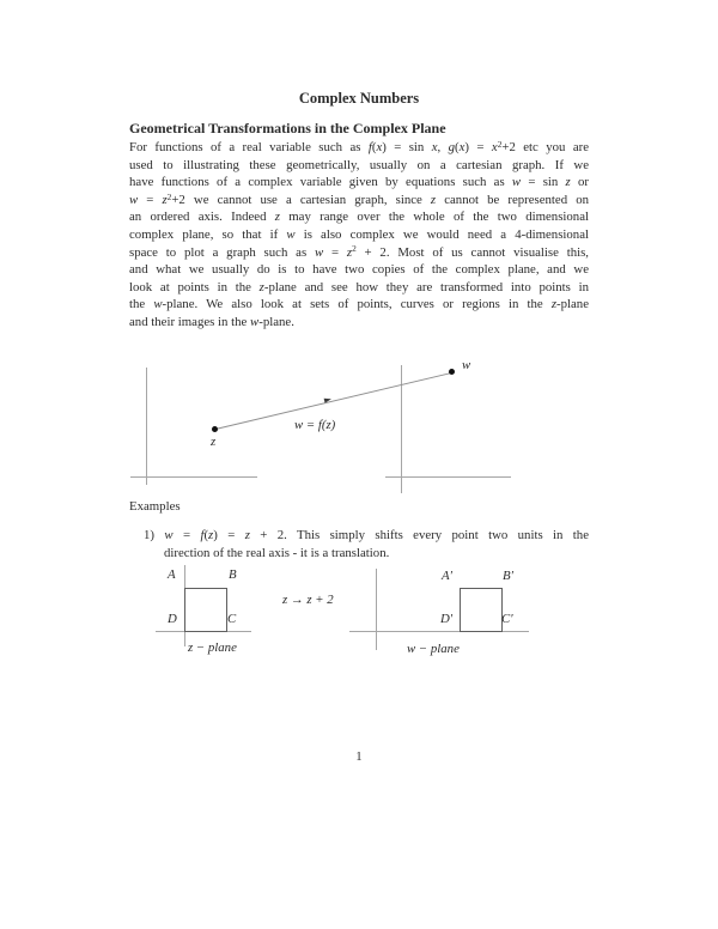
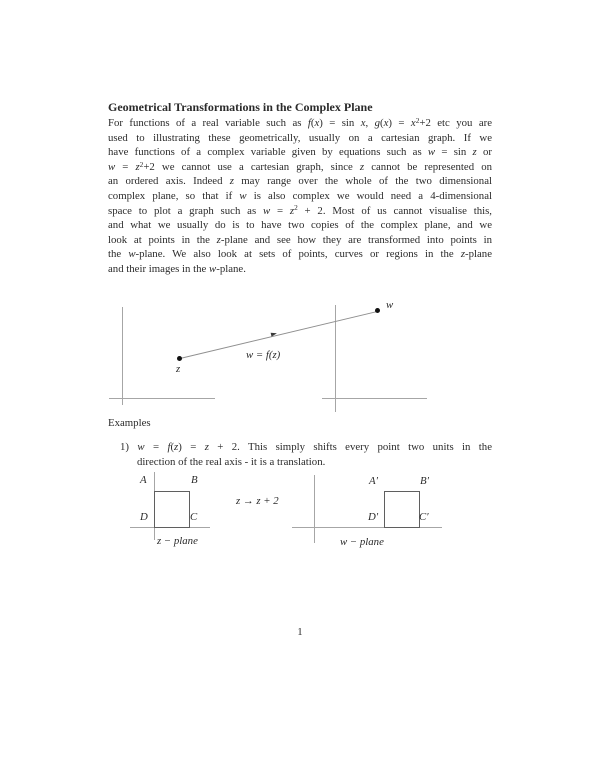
- Complex Numbers
  Geometrical Transformations in the Complex Plane
  For functions of a real variable such as f(x) = sin x, g(x) = x2+2 etc you are
  used to illustrating these geometrically, usually on a cartesian graph. If we
  have functions of a complex variable given by equations such as w = sin z or
  w = z2+2 we cannot use a cartesian graph, since z cannot be represented on
  an ordered axis. Indeed z may range over the whole of the two dimensional
  complex plane, so that if w is also complex we would need a 4-dimensional
  space to plot a graph such as w = z2 + 2. Most of us cannot visualise this,
  and what we usually do is to have two copies of the complex plane, and we
  look at points in the z-plane and see how they are transformed into points in
  the w-plane. We also look at sets of points, curves or regions in the z-plane
  and their images in the w-plane.
  z
  w
  w = f(z)
  Examples
  1) w = f(z) = z + 2. This simply shifts every point two units in the
  direction of the real axis - it is a translation.
  A
  B
  D
  C
  z − plane
  z → z + 2
  A′
  B′
  D′
  C′
  w − plane
  1
